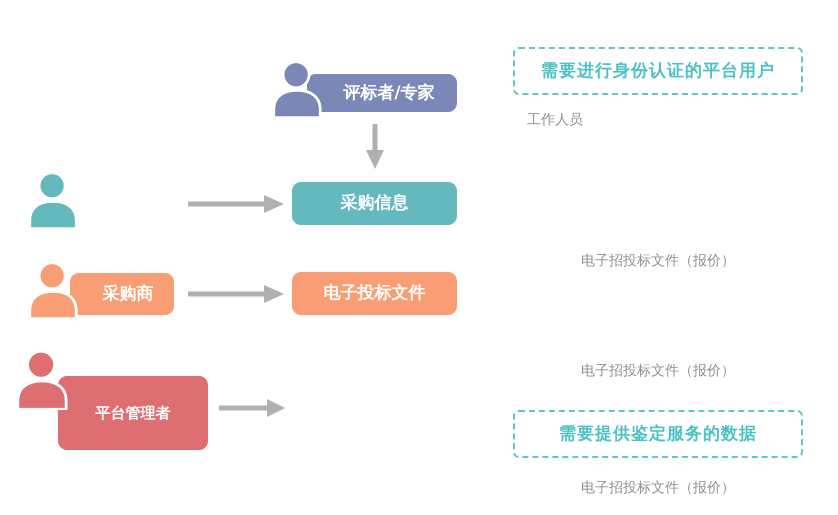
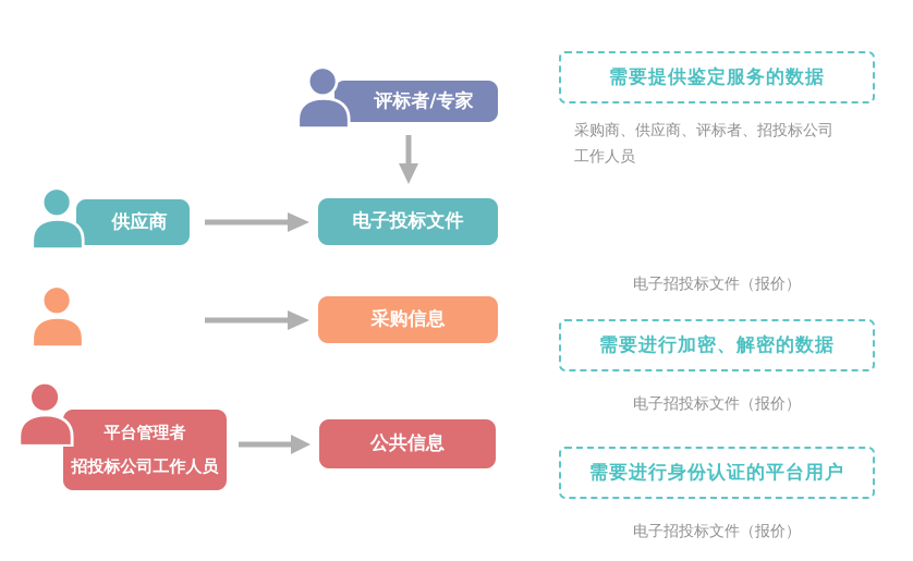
  评标者/专家
+ 供应商
- 采购信息
+ 电子投标文件
- 采购商
- 电子投标文件
+ 采购信息
  平台管理者
+ 招投标公司工作人员
+ 公共信息
- 需要进行身份认证的平台用户
+ 需要提供鉴定服务的数据
+ 采购商、供应商、评标者、招投标公司
  工作人员
  电子招投标文件（报价）
+ 需要进行加密、解密的数据
  电子招投标文件（报价）
- 需要提供鉴定服务的数据
+ 需要进行身份认证的平台用户
  电子招投标文件（报价）
